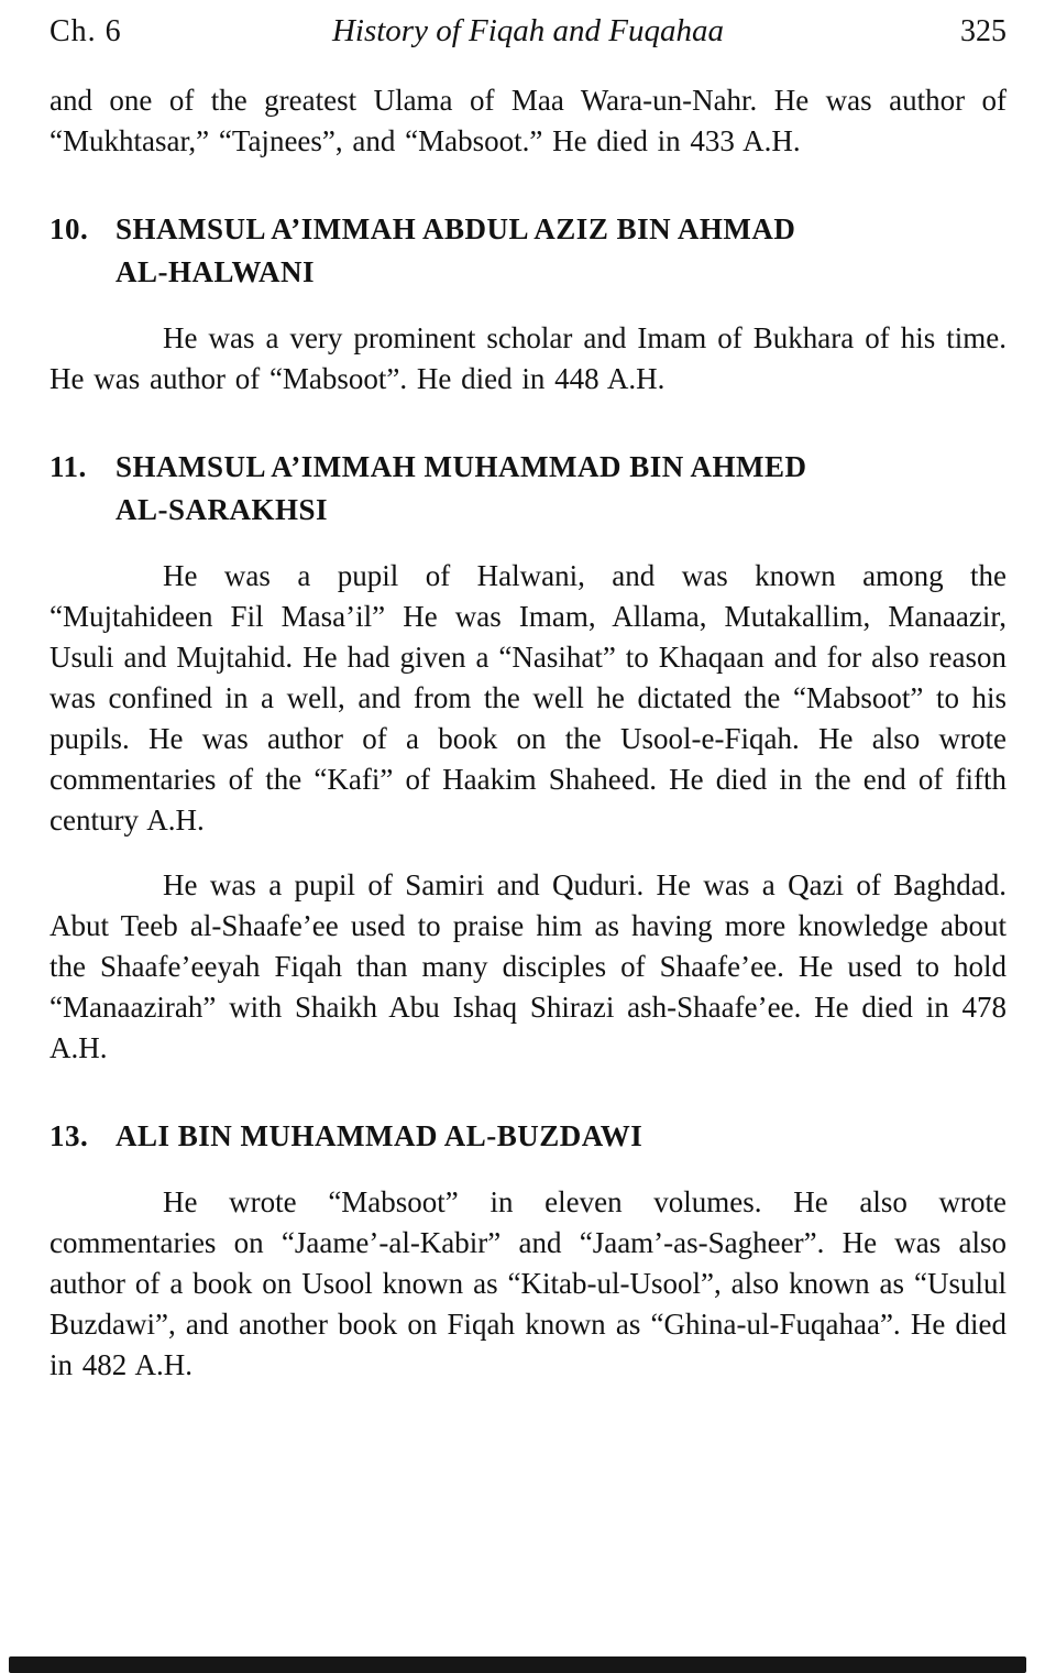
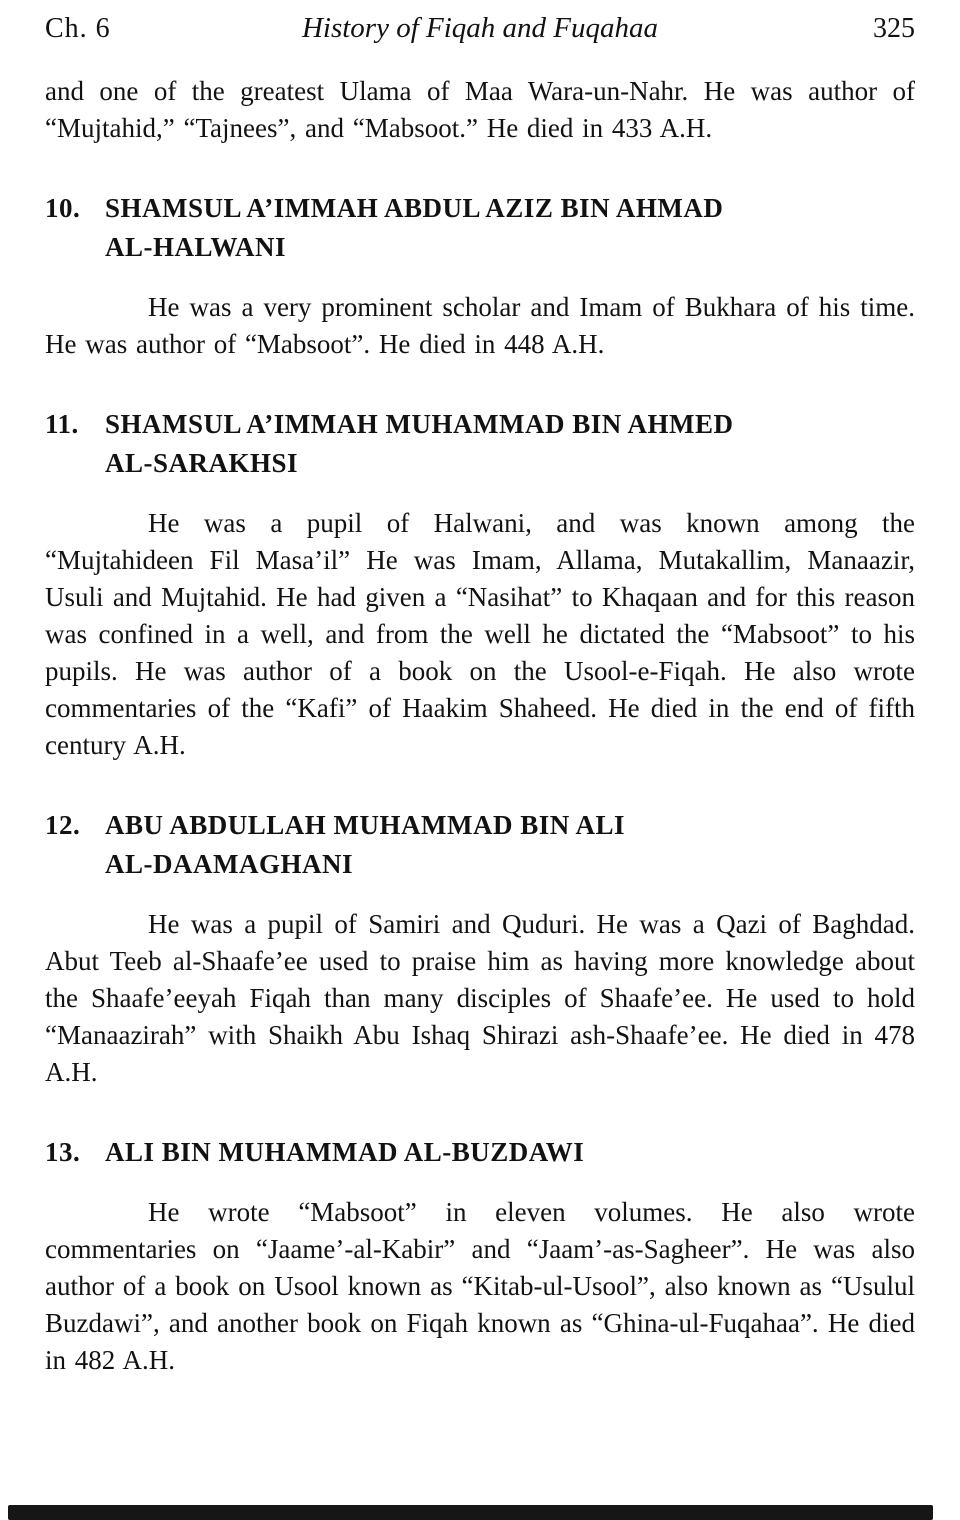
  Ch. 6
  History of Fiqah and Fuqahaa
  325
- and one of the greatest Ulama of Maa Wara-un-Nahr. He was author of “Mukhtasar,” “Tajnees”, and “Mabsoot.” He died in 433 A.H.
+ and one of the greatest Ulama of Maa Wara-un-Nahr. He was author of “Mujtahid,” “Tajnees”, and “Mabsoot.” He died in 433 A.H.
  10.
  SHAMSUL A’IMMAH ABDUL AZIZ BIN AHMAD
  AL-HALWANI
  He was a very prominent scholar and Imam of Bukhara of his time. He was author of “Mabsoot”. He died in 448 A.H.
  11.
  SHAMSUL A’IMMAH MUHAMMAD BIN AHMED
  AL-SARAKHSI
- He was a pupil of Halwani, and was known among the “Mujtahideen Fil Masa’il” He was Imam, Allama, Mutakallim, Manaazir, Usuli and Mujtahid. He had given a “Nasihat” to Khaqaan and for also reason was confined in a well, and from the well he dictated the “Mabsoot” to his pupils. He was author of a book on the Usool-e-Fiqah. He also wrote commentaries of the “Kafi” of Haakim Shaheed. He died in the end of fifth century A.H.
+ He was a pupil of Halwani, and was known among the “Mujtahideen Fil Masa’il” He was Imam, Allama, Mutakallim, Manaazir, Usuli and Mujtahid. He had given a “Nasihat” to Khaqaan and for this reason was confined in a well, and from the well he dictated the “Mabsoot” to his pupils. He was author of a book on the Usool-e-Fiqah. He also wrote commentaries of the “Kafi” of Haakim Shaheed. He died in the end of fifth century A.H.
+ 12.
+ ABU ABDULLAH MUHAMMAD BIN ALI
+ AL-DAAMAGHANI
  He was a pupil of Samiri and Quduri. He was a Qazi of Baghdad. Abut Teeb al-Shaafe’ee used to praise him as having more knowledge about the Shaafe’eeyah Fiqah than many disciples of Shaafe’ee. He used to hold “Manaazirah” with Shaikh Abu Ishaq Shirazi ash-Shaafe’ee. He died in 478 A.H.
  13.
  ALI BIN MUHAMMAD AL-BUZDAWI
  He wrote “Mabsoot” in eleven volumes. He also wrote commentaries on “Jaame’-al-Kabir” and “Jaam’-as-Sagheer”. He was also author of a book on Usool known as “Kitab-ul-Usool”, also known as “Usulul Buzdawi”, and another book on Fiqah known as “Ghina-ul-Fuqahaa”. He died in 482 A.H.
